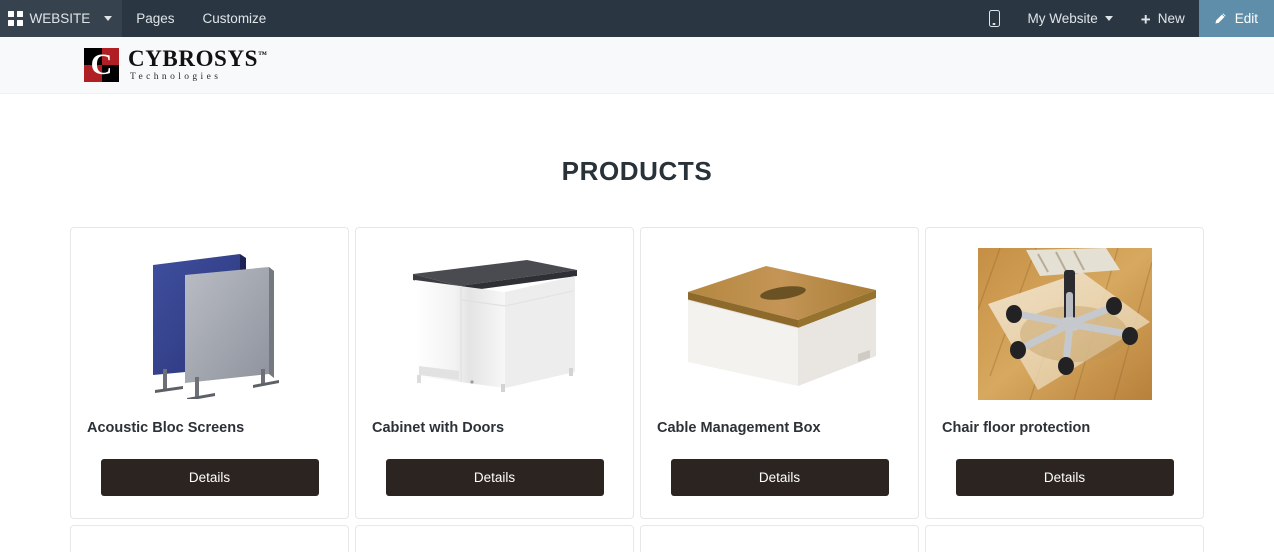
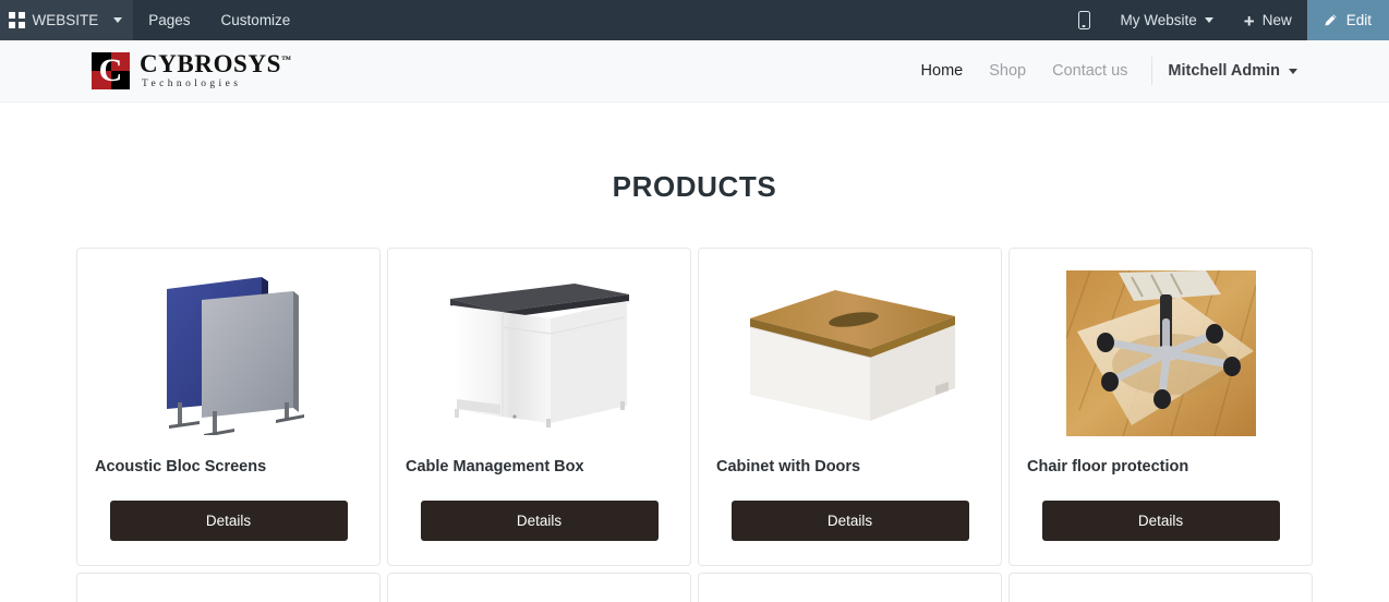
  WEBSITE
  Pages
  Customize
  My Website
  +
  New
  Edit
  C
  CYBROSYS™
  Technologies
+ Home
+ Shop
+ Contact us
+ Mitchell Admin
  PRODUCTS
  Acoustic Bloc Screens
  Details
- Cabinet with Doors
+ Cable Management Box
  Details
- Cable Management Box
+ Cabinet with Doors
  Details
  Chair floor protection
  Details
